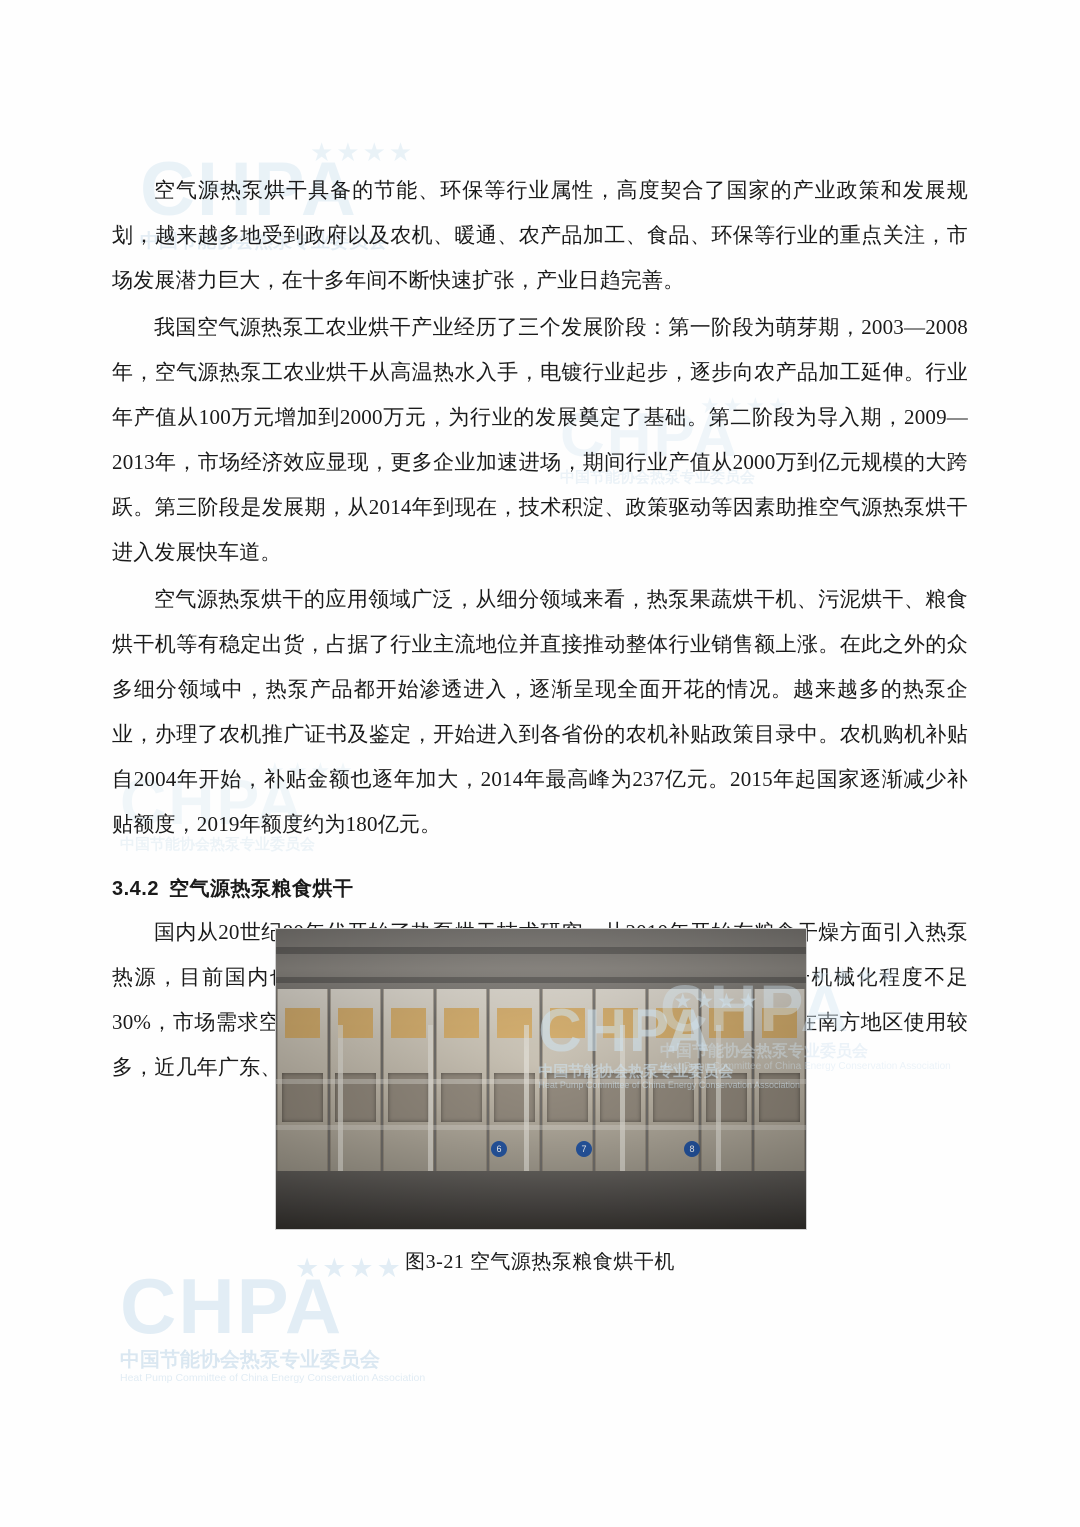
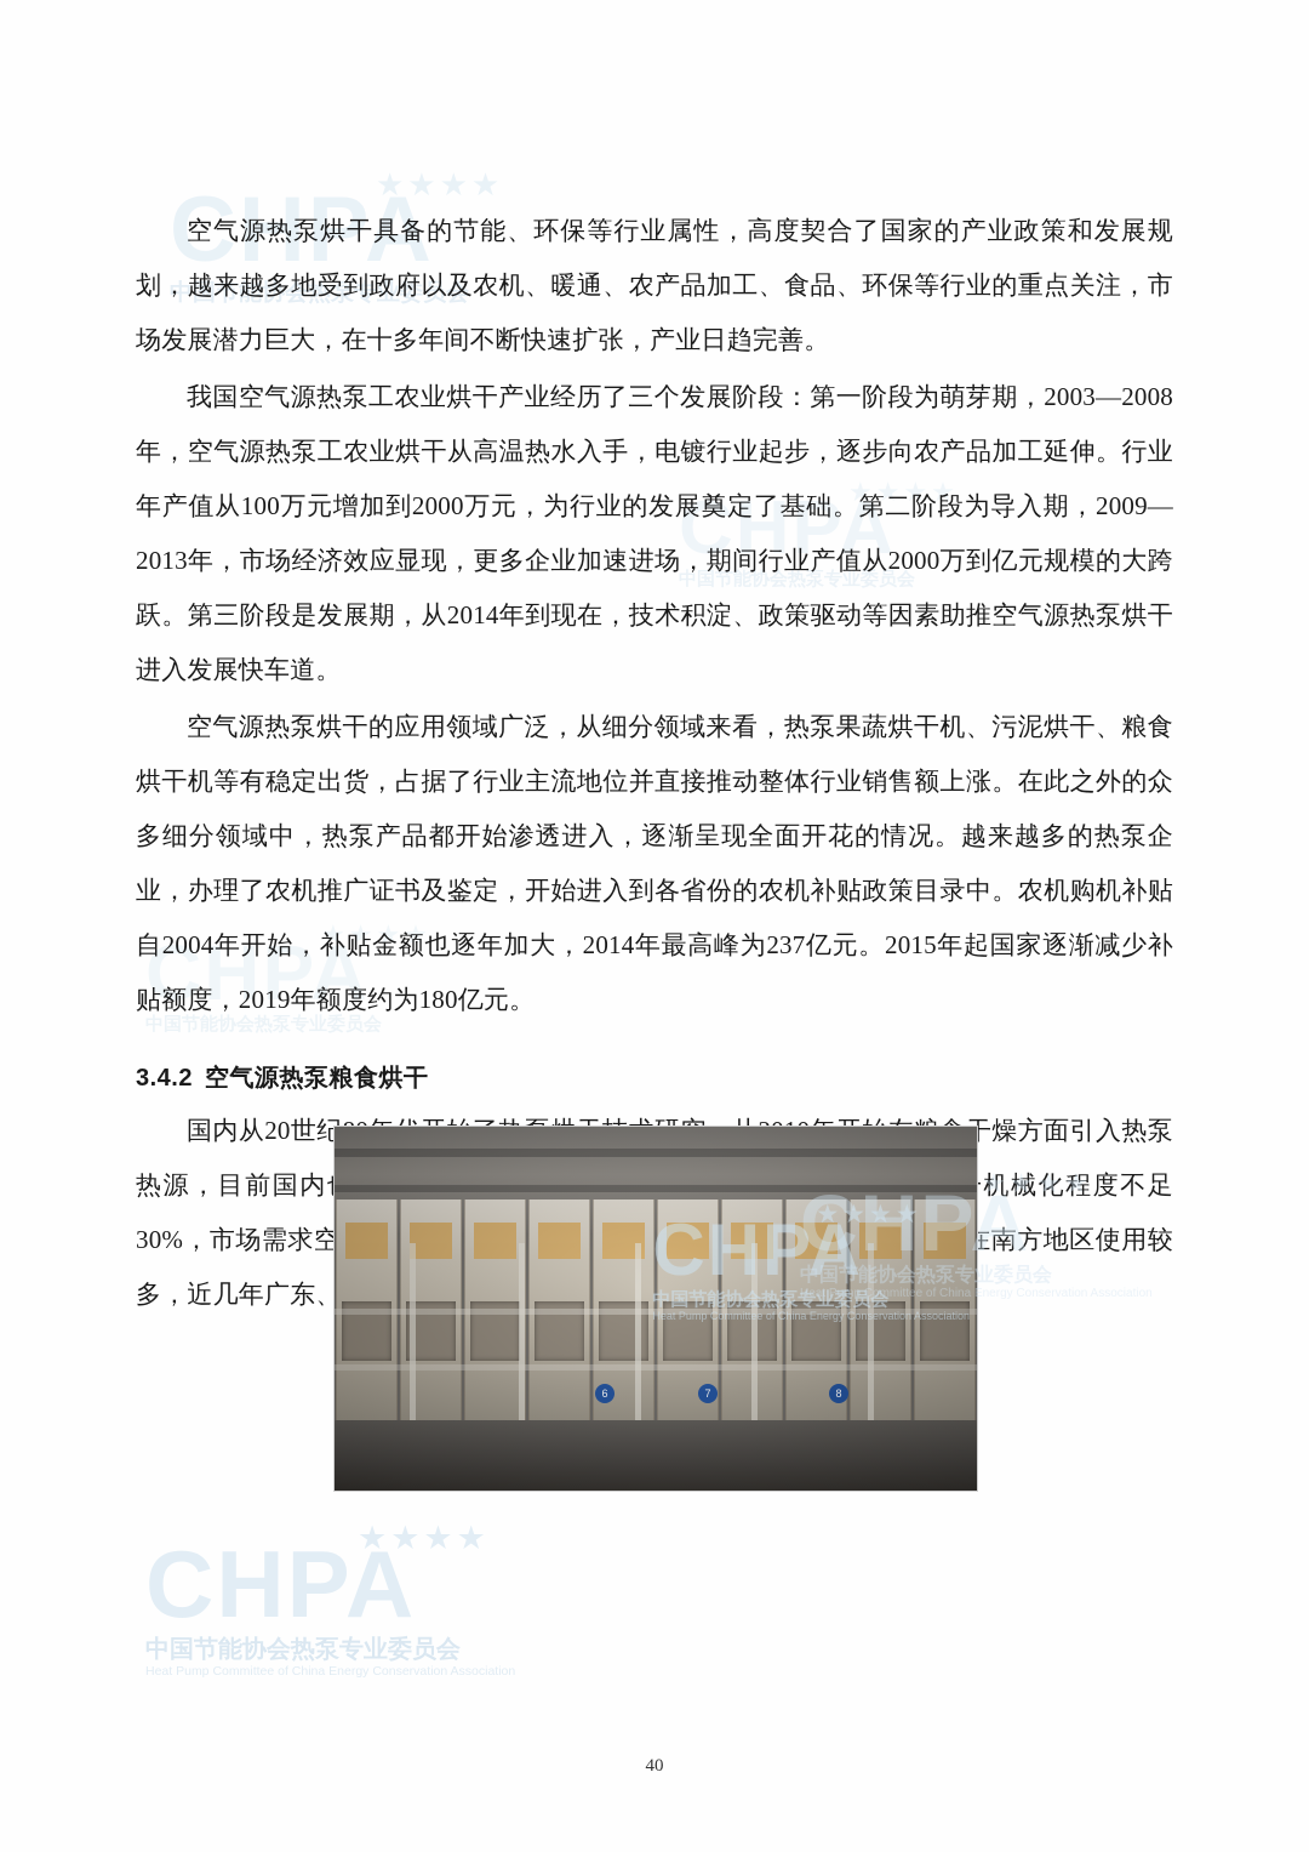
  CHPA
  中国节能协会热泵专业委员会
  ★★★★
  CHPA
  中国节能协会热泵专业委员会
  ★★★★
  CHPA
  空气源热泵烘干具备的节能、环保等行业属性，高度契合了国家的产业政策和发展规划，越来越多地受到政府以及农机、暖通、农产品加工、食品、环保等行业的重点关注，市场发展潜力巨大，在十多年间不断快速扩张，产业日趋完善。
  我国空气源热泵工农业烘干产业经历了三个发展阶段：第一阶段为萌芽期，2003—2008年，空气源热泵工农业烘干从高温热水入手，电镀行业起步，逐步向农产品加工延伸。行业年产值从100万元增加到2000万元，为行业的发展奠定了基础。第二阶段为导入期，2009—2013年，市场经济效应显现，更多企业加速进场，期间行业产值从2000万到亿元规模的大跨跃。第三阶段是发展期，从2014年到现在，技术积淀、政策驱动等因素助推空气源热泵烘干进入发展快车道。
  空气源热泵烘干的应用领域广泛，从细分领域来看，热泵果蔬烘干机、污泥烘干、粮食烘干机等有稳定出货，占据了行业主流地位并直接推动整体行业销售额上涨。在此之外的众多细分领域中，热泵产品都开始渗透进入，逐渐呈现全面开花的情况。越来越多的热泵企业，办理了农机推广证书及鉴定，开始进入到各省份的农机补贴政策目录中。农机购机补贴自2004年开始，补贴金额也逐年加大，2014年最高峰为237亿元。2015年起国家逐渐减少补贴额度，2019年额度约为180亿元。
  3.4.2 空气源热泵粮食烘干
  ★★★★
  CHPA
  中国节能协会热泵专业委员会
  Heat Pump Committee of China Energy Conservation Association
- 图3-21 空气源热泵粮食烘干机
  ★★★★
  CHPA
  中国节能协会热泵专业委员会
  Heat Pump Committee of China Energy Conservation Association
  ★★★★
  CHPA
  中国节能协会热泵专业委员会
  Heat Pump Committee of China Energy Conservation Association
+ 40
